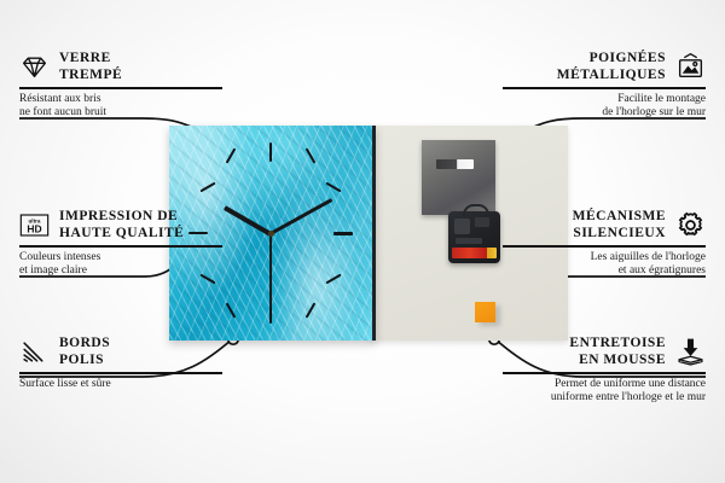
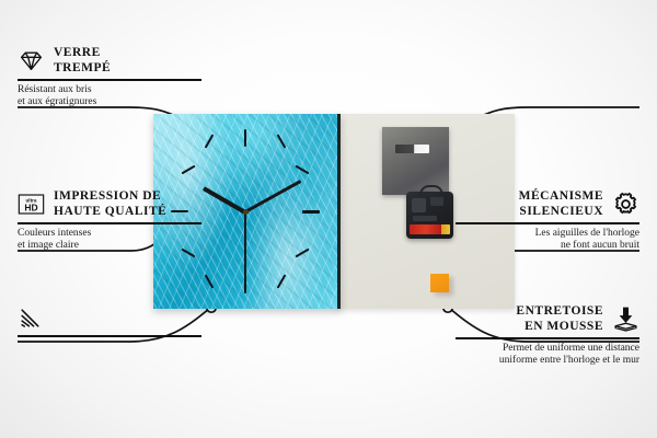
  VERRE
  TREMPÉ
  Résistant aux bris
- ne font aucun bruit
+ et aux égratignures
  HD
  IMPRESSION DE
  HAUTE QUALITÉ
  Couleurs intenses
  et image claire
- BORDS
- POLIS
- Surface lisse et sûre
- POIGNÉES
- MÉTALLIQUES
- Facilite le montage
- de l'horloge sur le mur
  MÉCANISME
  SILENCIEUX
  Les aiguilles de l'horloge
- et aux égratignures
+ ne font aucun bruit
  ENTRETOISE
  EN MOUSSE
  Permet de uniforme une distance
  uniforme entre l'horloge et le mur
